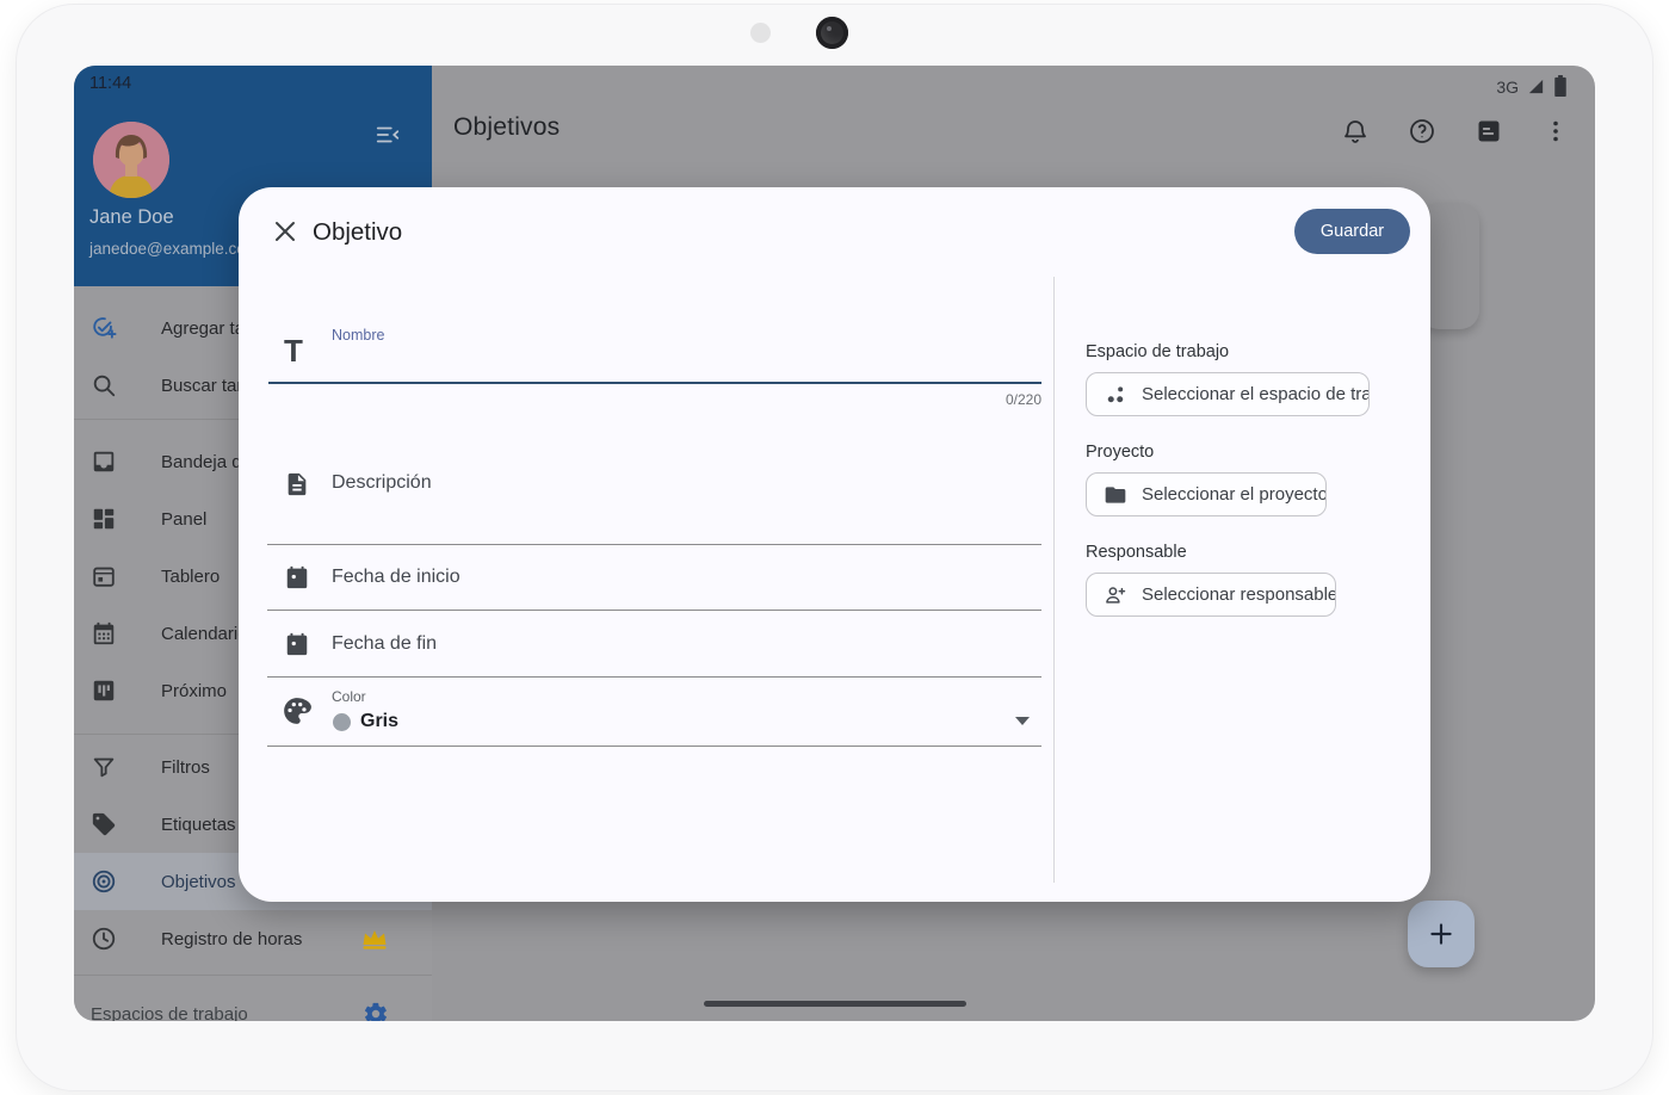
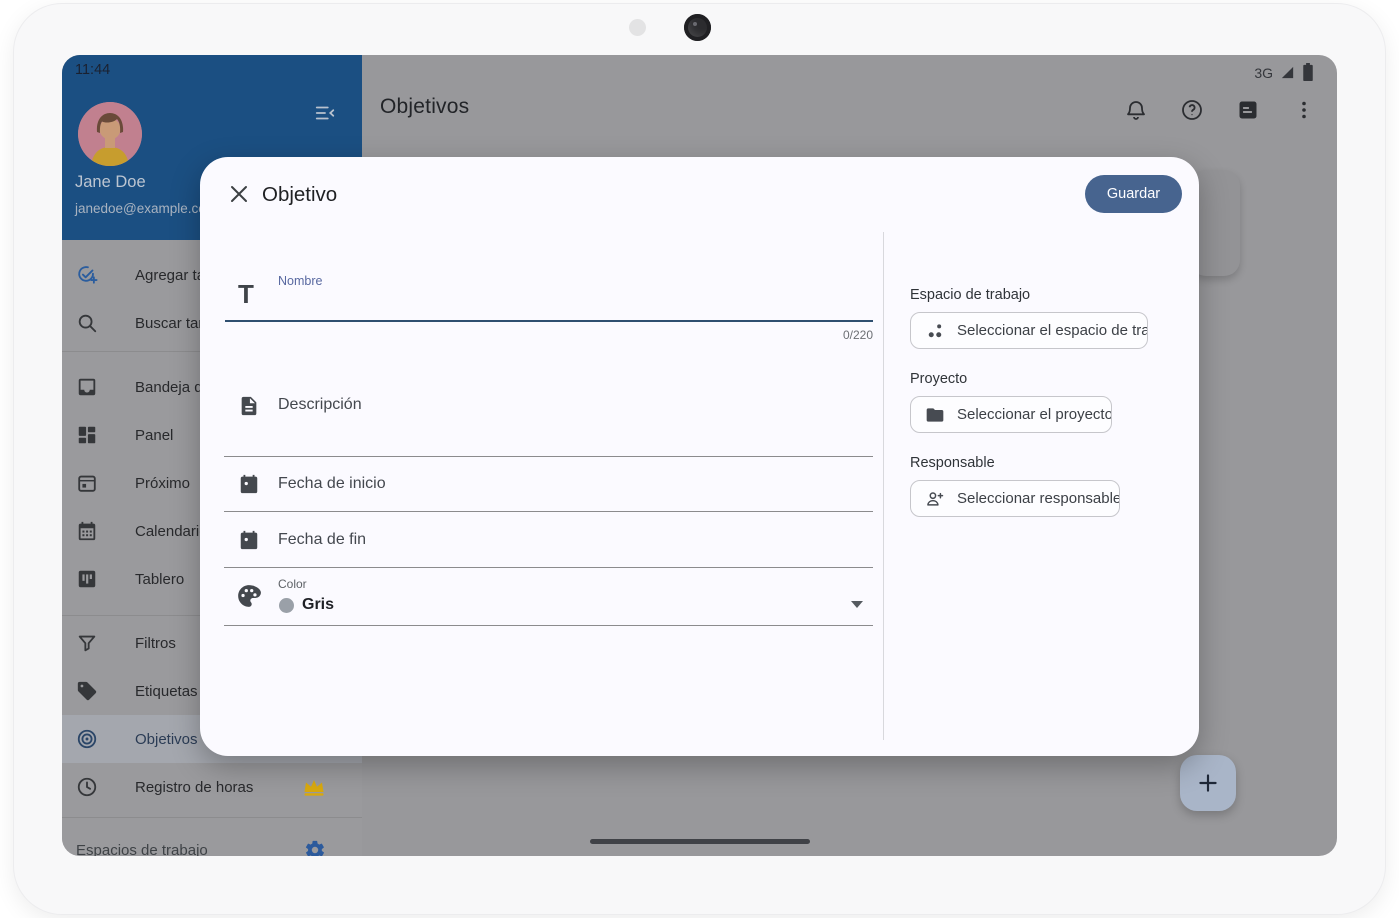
  Objetivos
  3G
  11:44
  Jane Doe
  janedoe@example.c
  Panel
- Tablero
+ Próximo
  Calendari
- Próximo
+ Tablero
  Filtros
  Etiquetas
  Objetivos
  Registro de horas
  Espacios de trabajo
  Objetivo
  Guardar
  T
  Nombre
  0/220
  Descripción
  Fecha de inicio
  Fecha de fin
  Color
  Gris
  Espacio de trabajo
  Seleccionar el espacio de tra
  Proyecto
  Seleccionar el proyecto
  Responsable
  Seleccionar responsable
